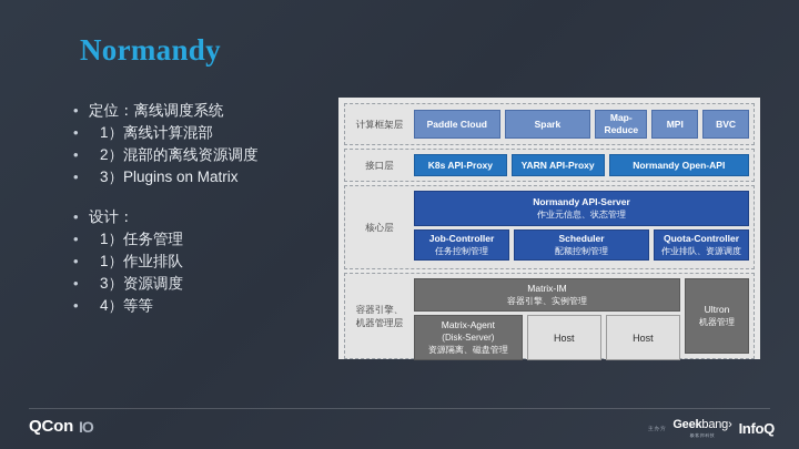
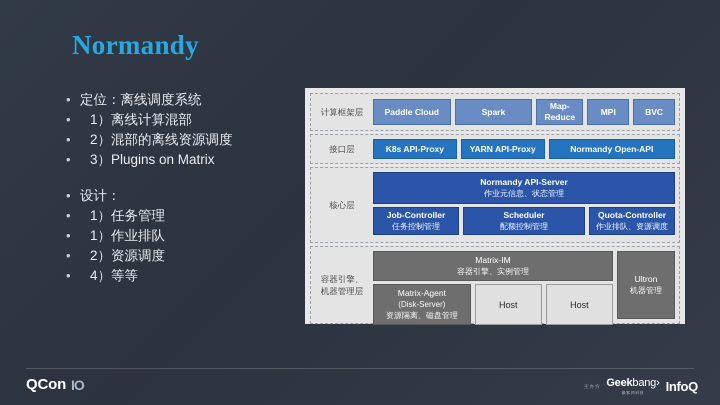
  Normandy
  •
  定位：离线调度系统
  •
  1）离线计算混部
  •
  2）混部的离线资源调度
  •
  3）Plugins on Matrix
  •
  设计：
  •
  1）任务管理
  •
  1）作业排队
  •
- 3）资源调度
+ 2）资源调度
  •
  4）等等
  计算框架层
  Paddle Cloud
  Spark
  Map-Reduce
  MPI
  BVC
  接口层
  K8s API-Proxy
  YARN API-Proxy
  Normandy Open-API
  核心层
  Normandy API-Server
  作业元信息、状态管理
  Job-Controller
  任务控制管理
  Scheduler
  配额控制管理
  Quota-Controller
  作业排队、资源调度
  容器引擎、
  机器管理层
  Matrix-IM
  容器引擎、实例管理
  Matrix-Agent
  (Disk-Server)
  资源隔离、磁盘管理
  Host
  Host
  Ultron
  机器管理
  QCon
  IO
  Geekbang›
  InfoQ
